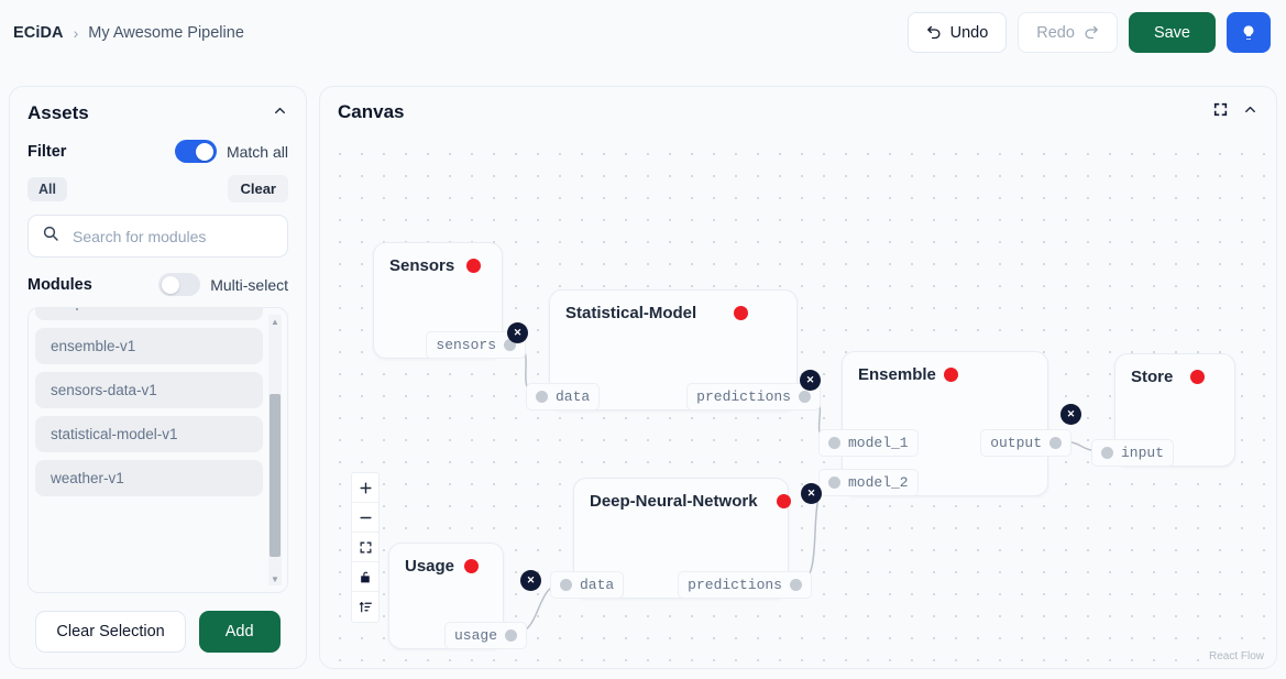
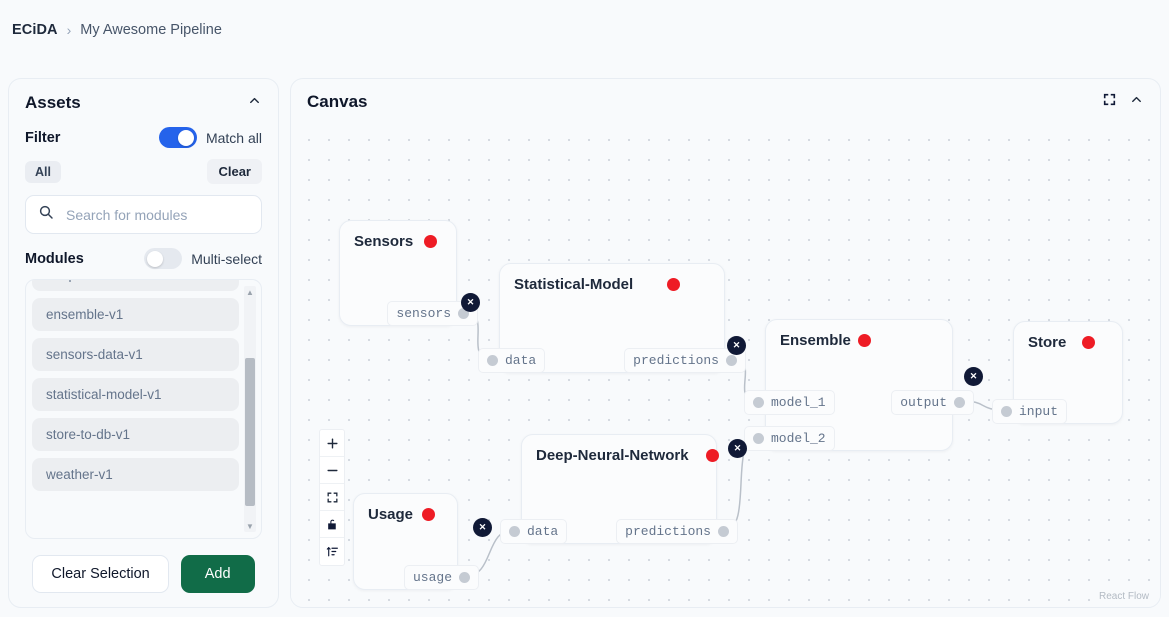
  ECiDA
  ›
  My Awesome Pipeline
- Undo
- Redo
- Save
  Assets
  Filter
  Match all
  All
  Clear
  Search for modules
  Modules
  Multi-select
  ensemble-v1
  sensors-data-v1
  statistical-model-v1
+ store-to-db-v1
  weather-v1
  ▲
  ▼
  Clear Selection
  Add
  Canvas
  Sensors
  sensors
  Statistical-Model
  data
  predictions
  Ensemble
  model_1
  model_2
  output
  Store
  input
  Deep-Neural-Network
  data
  predictions
  Usage
  usage
  ✕
  ✕
  ✕
  ✕
  ✕
  React Flow
